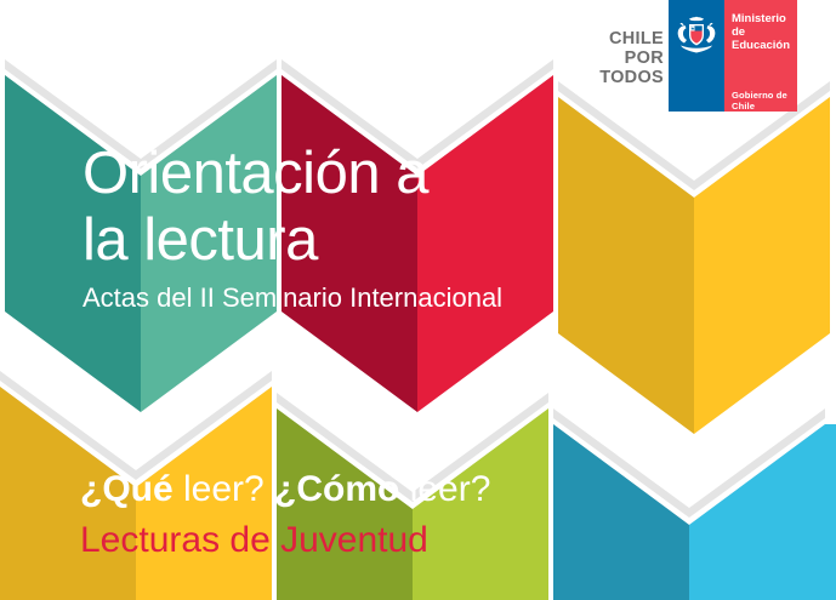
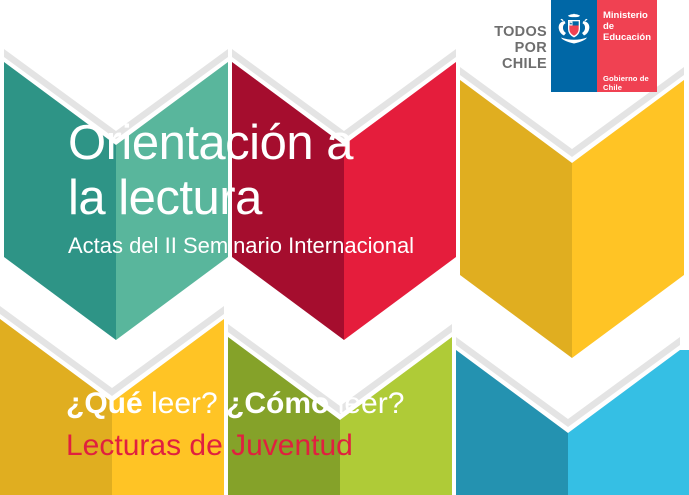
  Orientación a
  la lectura
  Actas del II Seminario Internacional
  ¿Qué leer? ¿Cómo leer?
  Lecturas de Juventud
- CHILE
+ TODOS
  POR
- TODOS
+ CHILE
  Ministerio de
  Educación
  Gobierno de Chile
